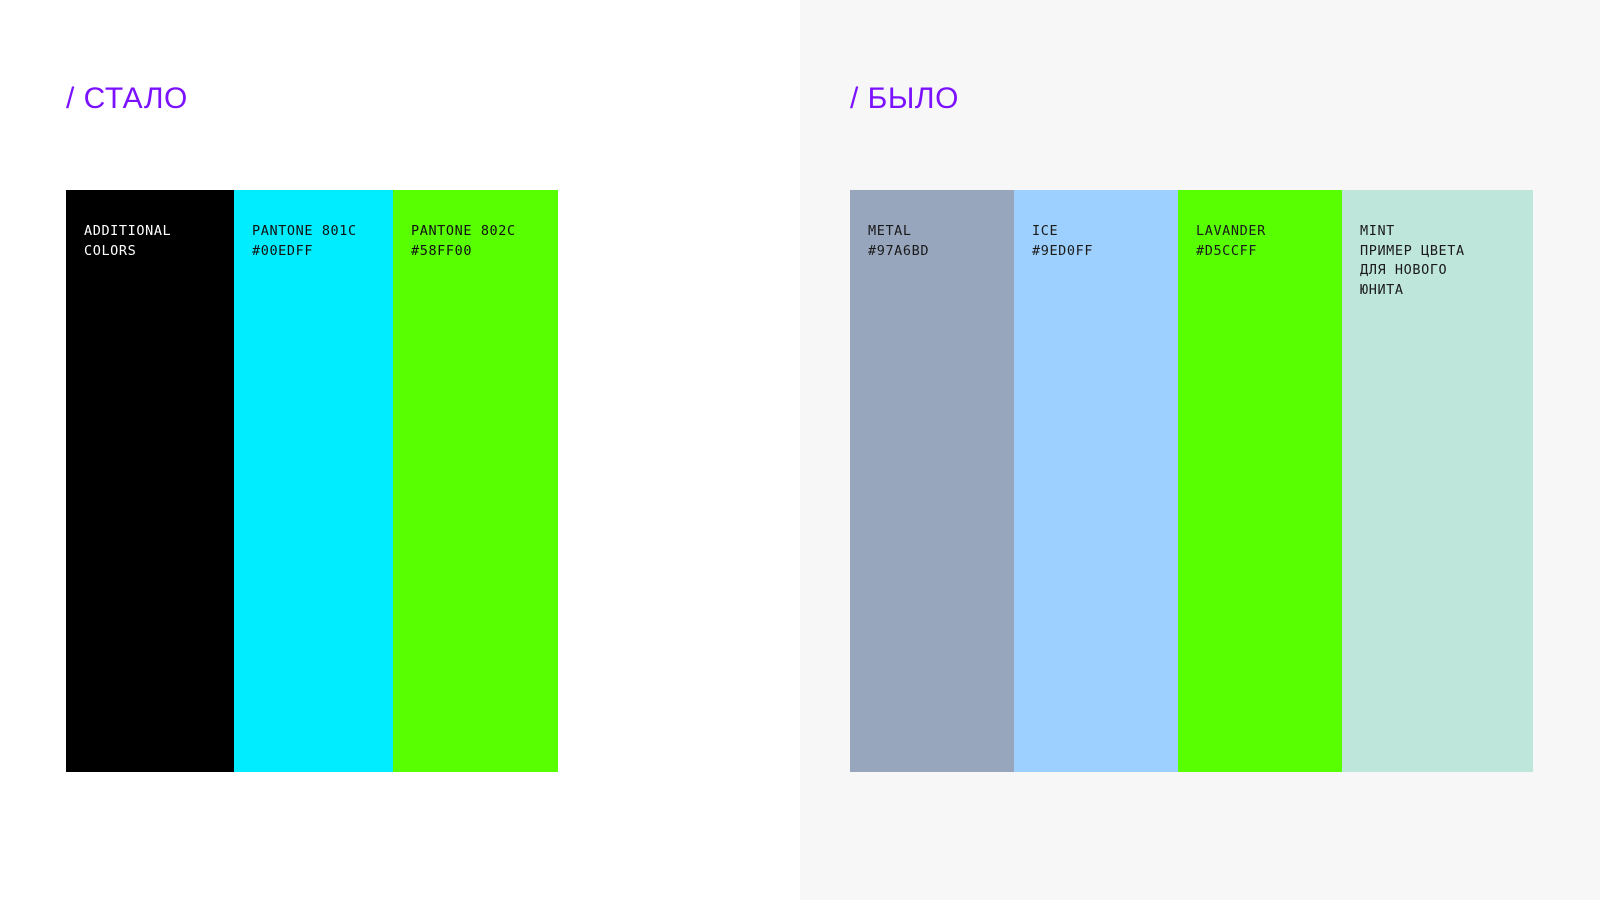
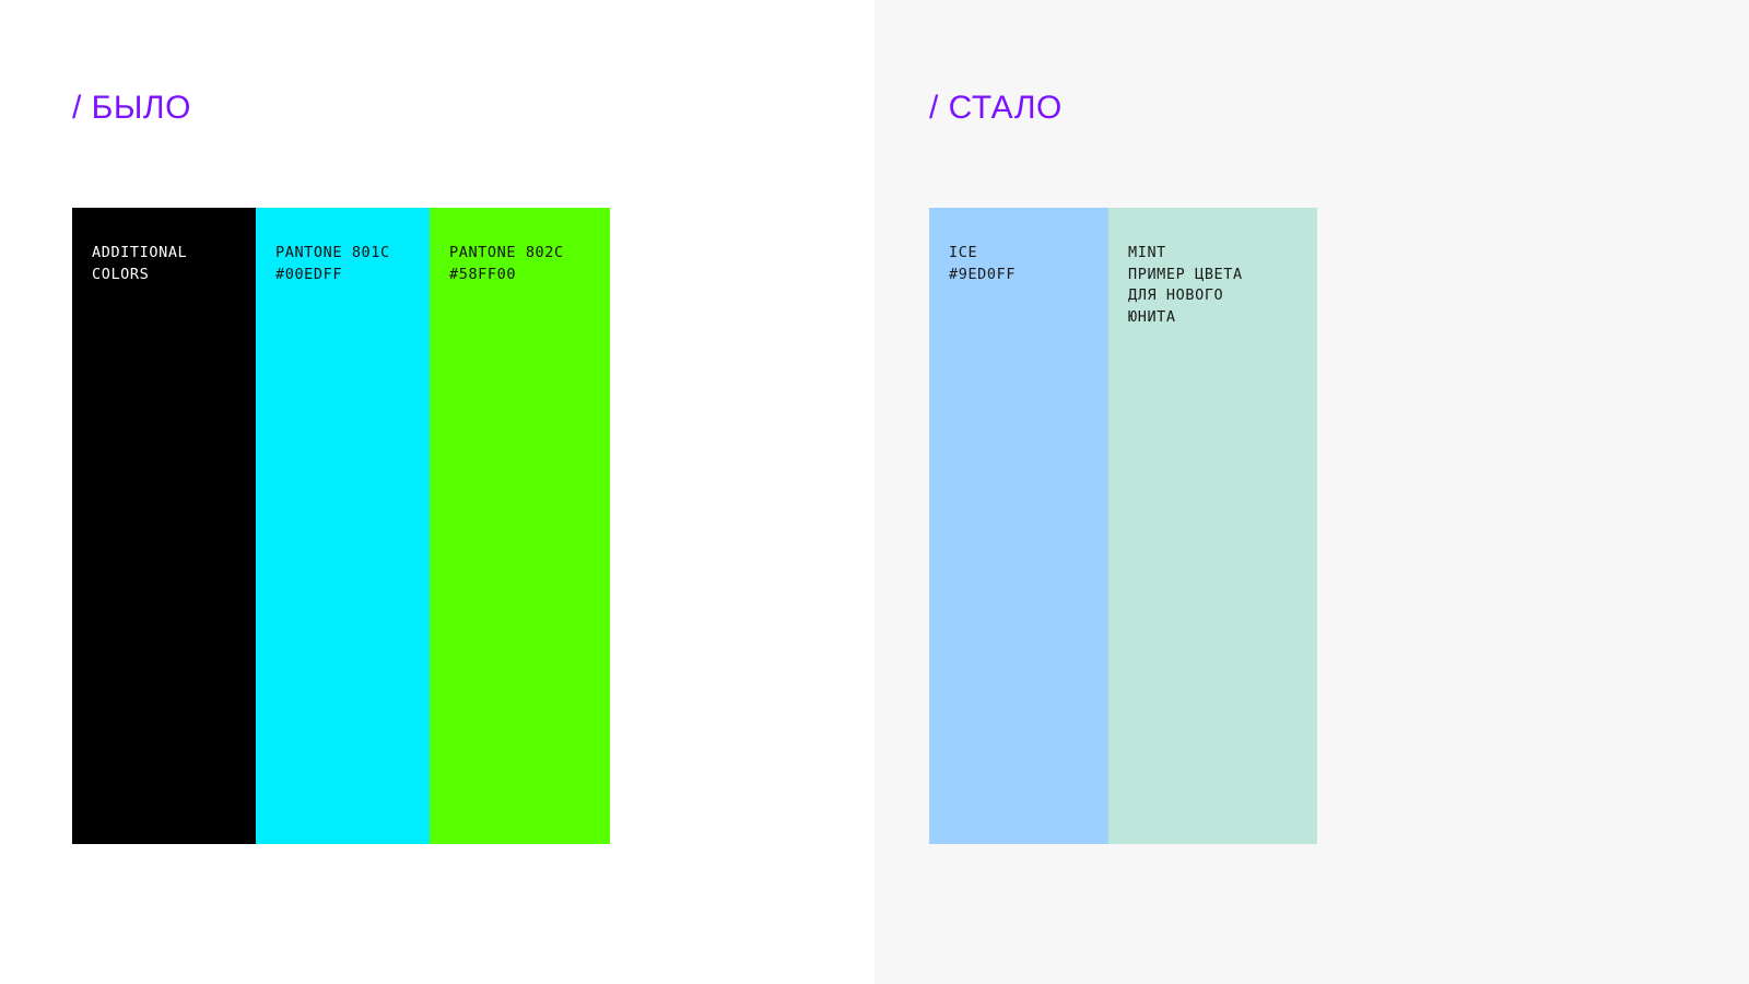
- / СТАЛО
+ / БЫЛО
  ADDITIONAL
  COLORS
  PANTONE 801C
  #00EDFF
  PANTONE 802C
  #58FF00
- / БЫЛО
+ / СТАЛО
- METAL
- #97A6BD
  ICE
  #9ED0FF
- LAVANDER
- #D5CCFF
  MINT
  ПРИМЕР ЦВЕТА
  ДЛЯ НОВОГО
  ЮНИТА
